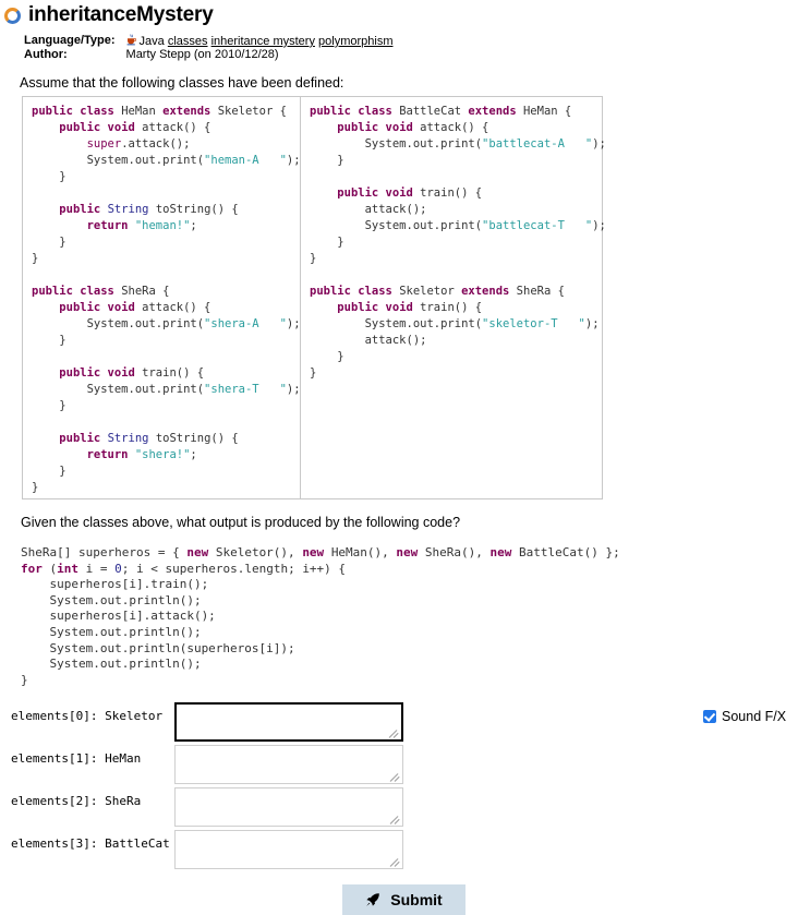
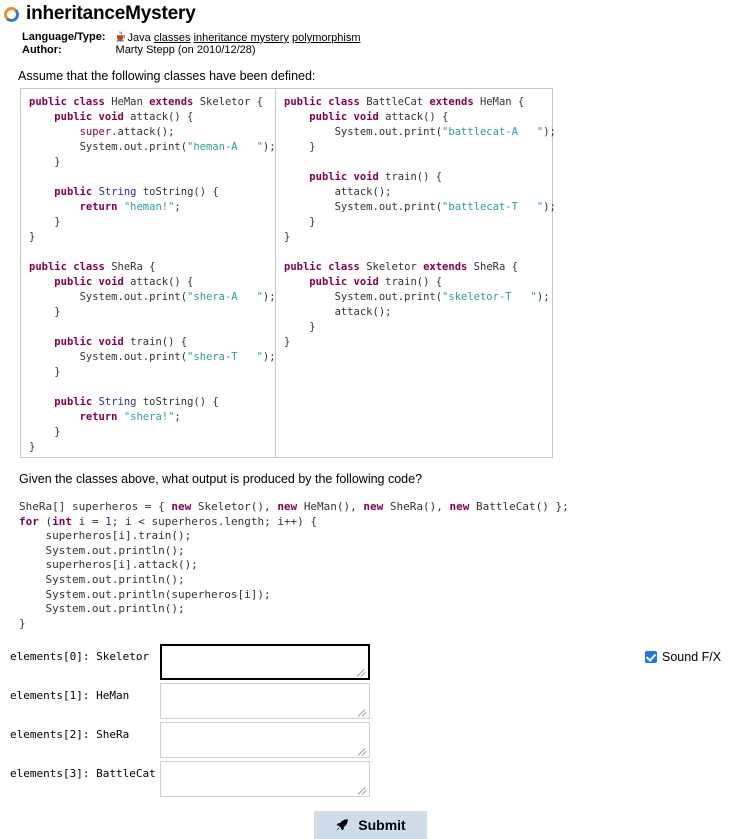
  inheritanceMystery
  Language/Type:	Java classes inheritance mystery polymorphism
  Author:	Marty Stepp (on 2010/12/28)
  Assume that the following classes have been defined:
  public class HeMan extends Skeletor {
  public void attack() {
  super.attack();
  System.out.print("heman-A ");
  }
  public String toString() {
  return "heman!";
  }
  }
  public class SheRa {
  public void attack() {
  System.out.print("shera-A ");
  }
  public void train() {
  System.out.print("shera-T ");
  }
  public String toString() {
  return "shera!";
  }
  }
  public class BattleCat extends HeMan {
  public void attack() {
  System.out.print("battlecat-A ");
  }
  public void train() {
  attack();
  System.out.print("battlecat-T ");
  }
  }
  public class Skeletor extends SheRa {
  public void train() {
  System.out.print("skeletor-T ");
  attack();
  }
  }
  Given the classes above, what output is produced by the following code?
  SheRa[] superheros = { new Skeletor(), new HeMan(), new SheRa(), new BattleCat() };
- for (int i = 0; i < superheros.length; i++) {
+ for (int i = 1; i < superheros.length; i++) {
  superheros[i].train();
  System.out.println();
  superheros[i].attack();
  System.out.println();
  System.out.println(superheros[i]);
  System.out.println();
  }
  elements[0]: Skeletor
  elements[1]: HeMan
  elements[2]: SheRa
  elements[3]: BattleCat
  Sound F/X
  Submit
